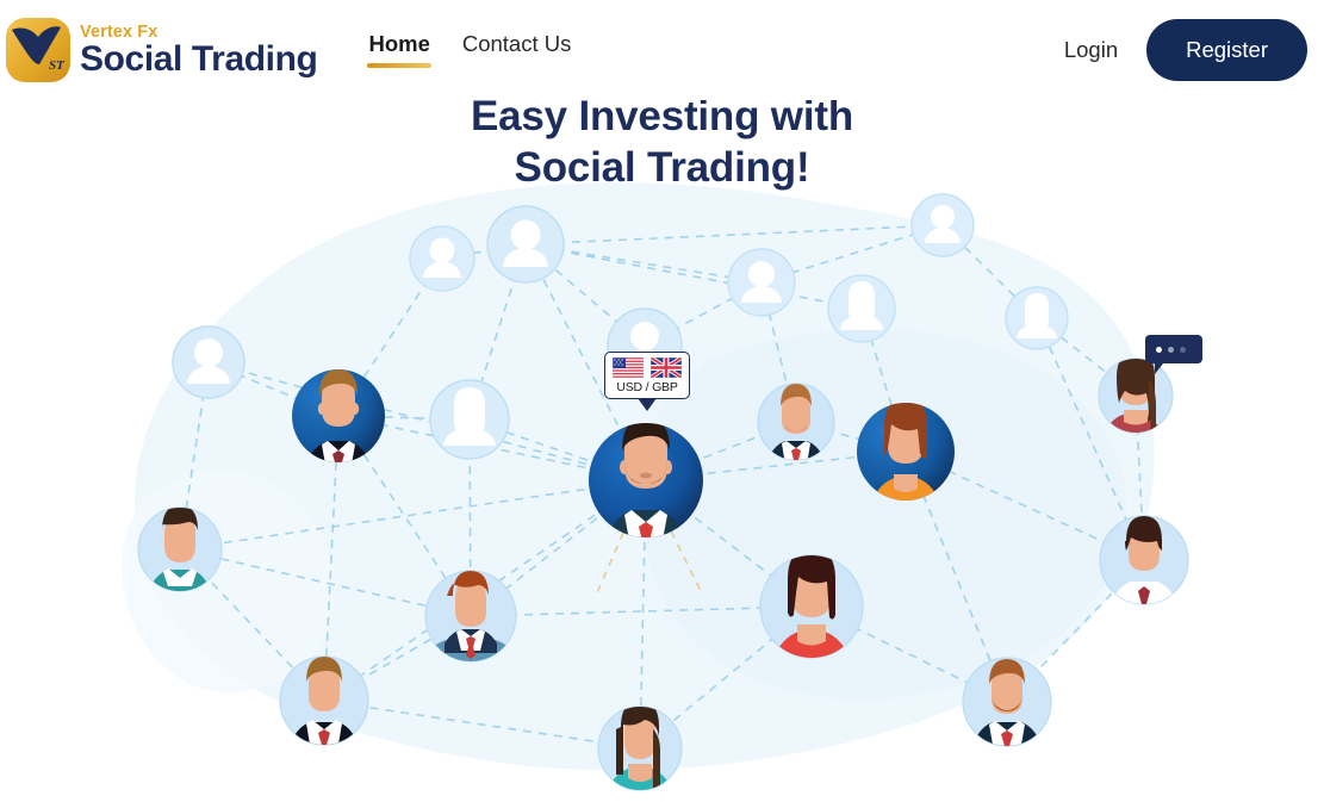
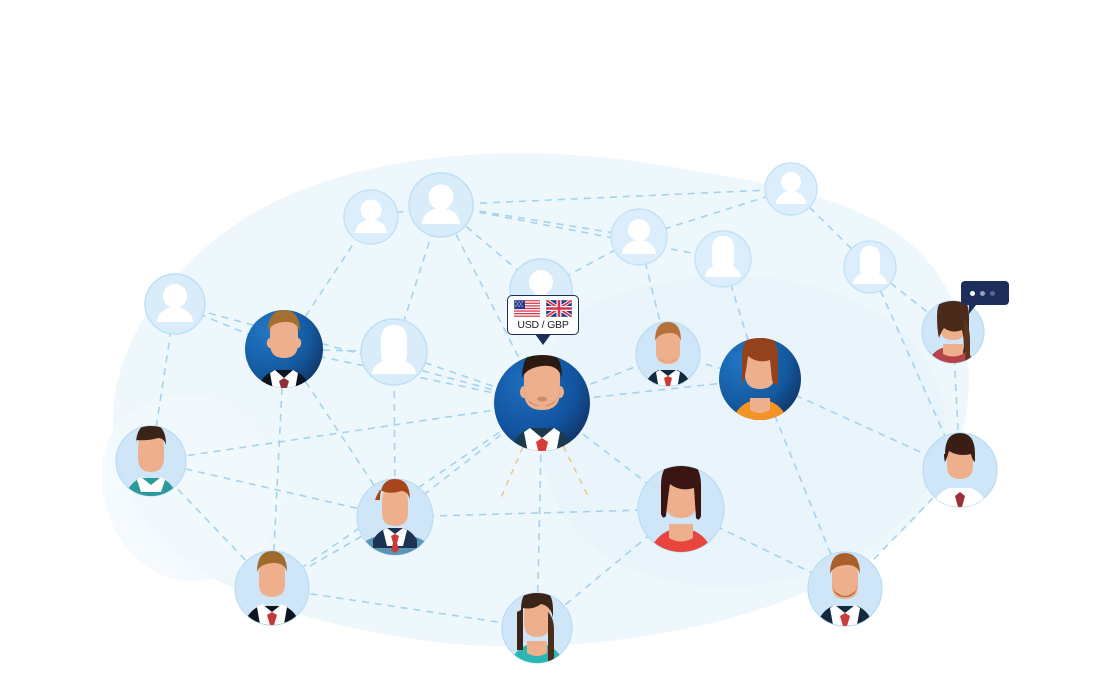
  USD / GBP
- Easy Investing with
- Social Trading!
- ST
- Vertex Fx
- Social Trading
- Home
- Contact Us
- Login
- Register
